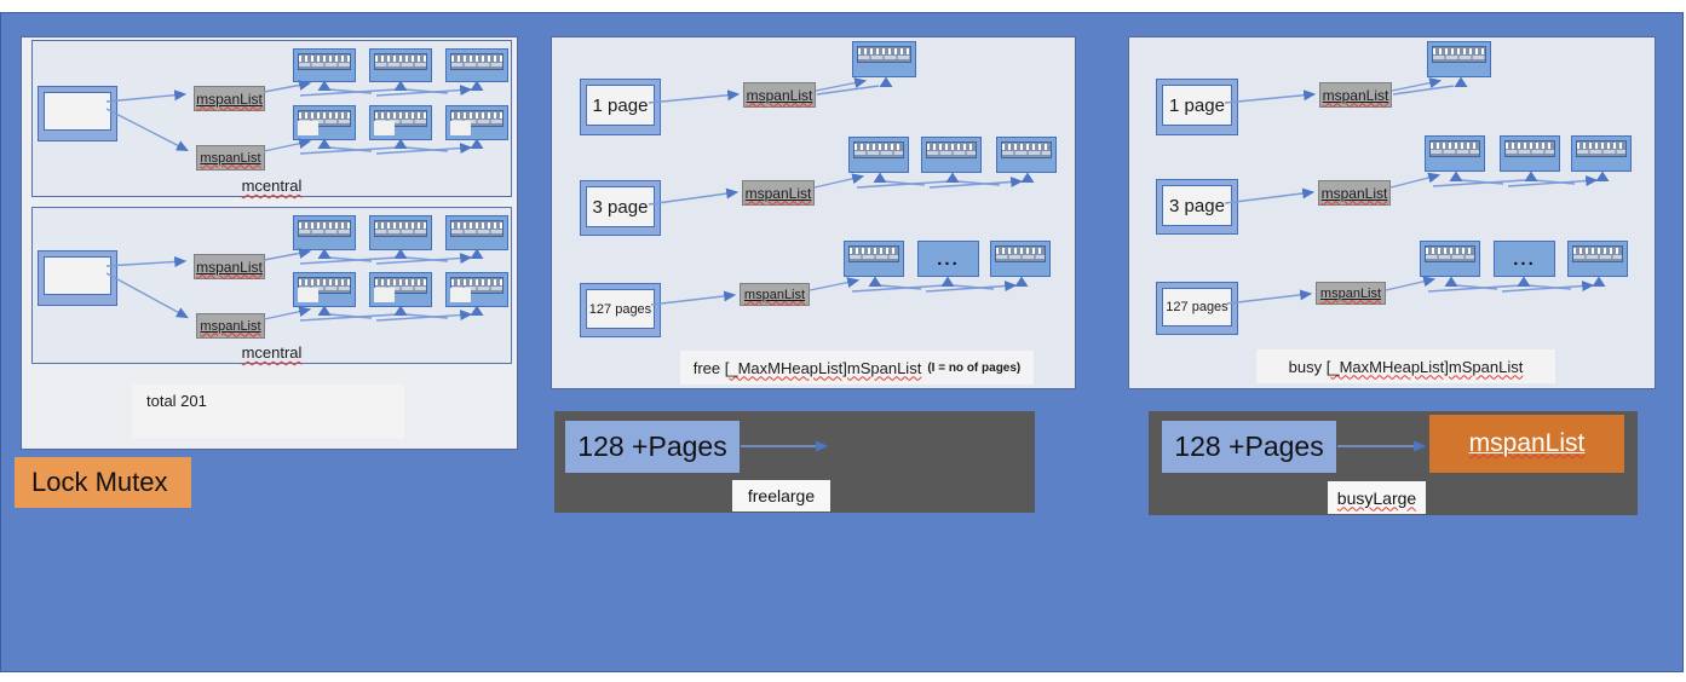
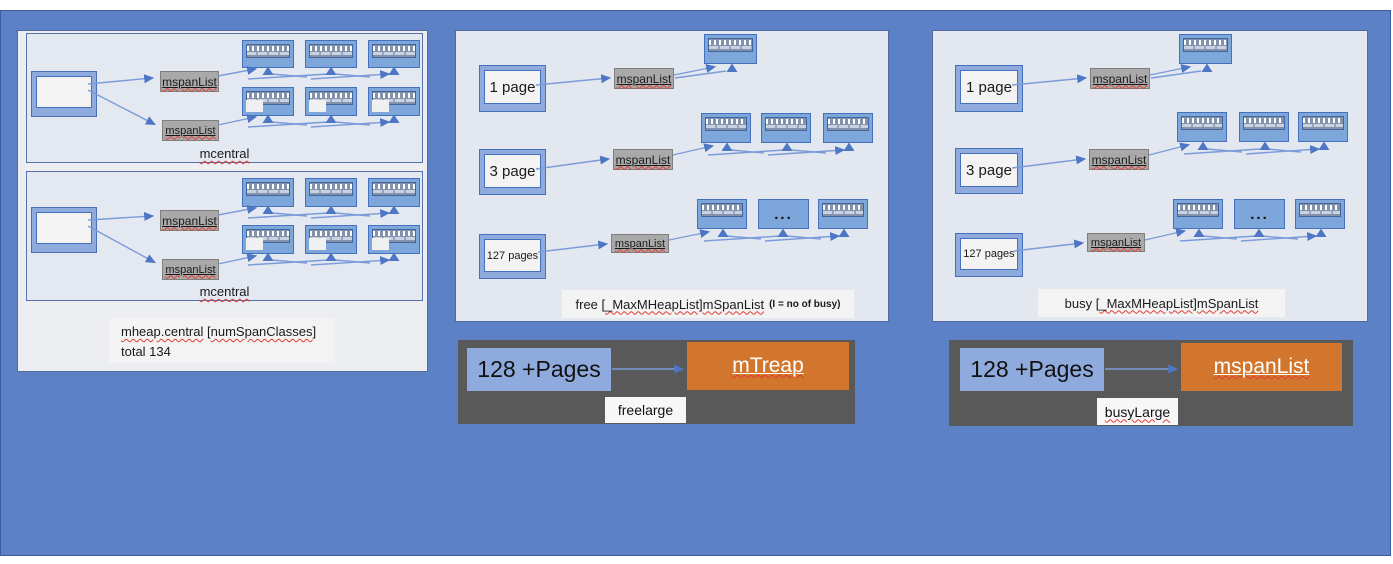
  mspanList
  mspanList
  mcentral
  mspanList
  mspanList
  mcentral
+ mheap.central [numSpanClasses]
- total 201
+ total 134
- Lock Mutex
  1 page
  mspanList
  3 page
  mspanList
  127 pages
  mspanList
  ...
  free [
  _MaxMHeapList]mSpanList
- (I = no of pages)
+ (I = no of busy)
  128 +Pages
+ mTreap
  freelarge
  1 page
  mspanList
  3 page
  mspanList
  127 pages
  mspanList
  ...
  busy [
  _MaxMHeapList]mSpanList
  128 +Pages
  mspanList
  busyLarge
